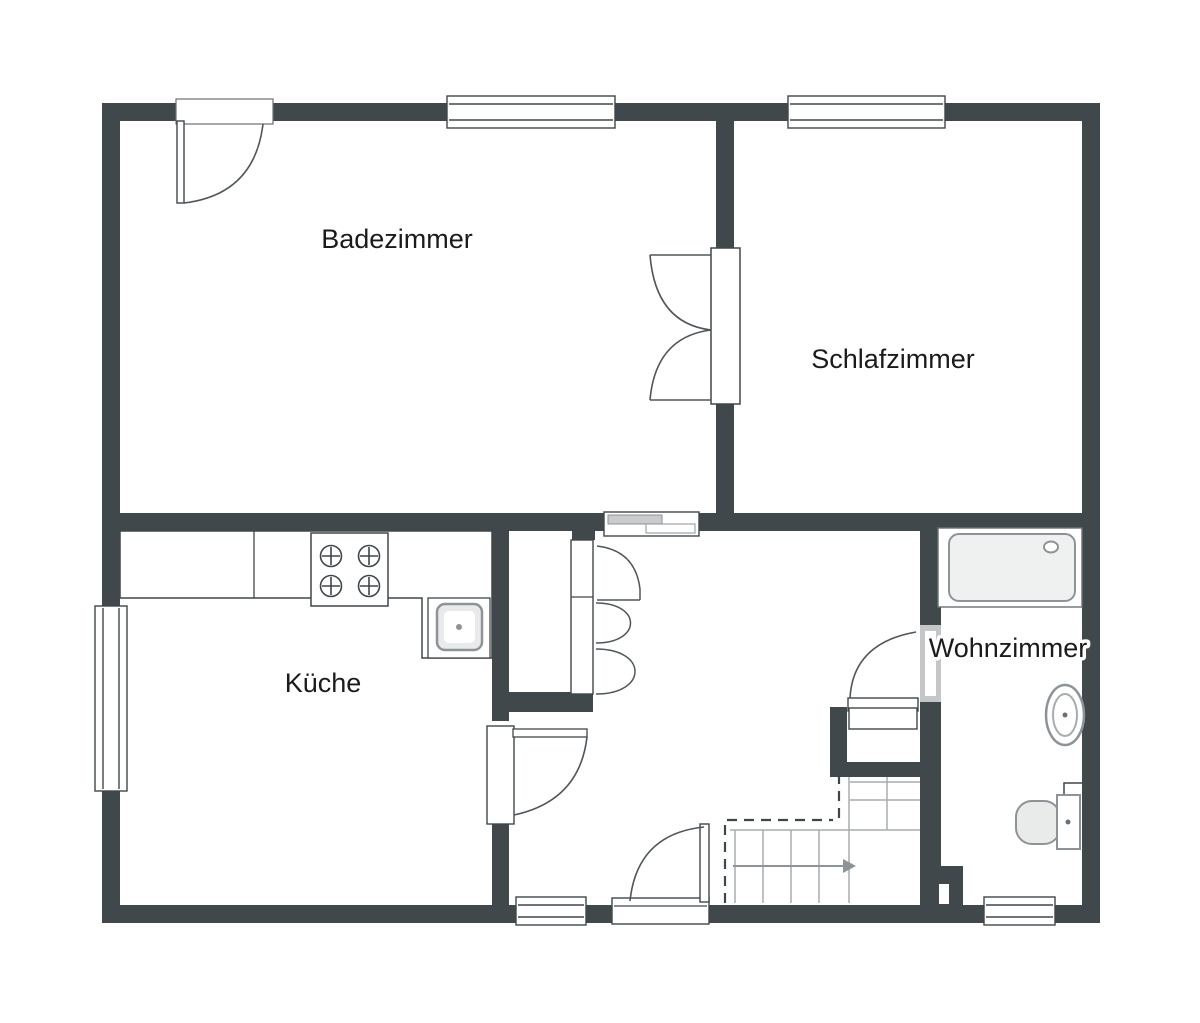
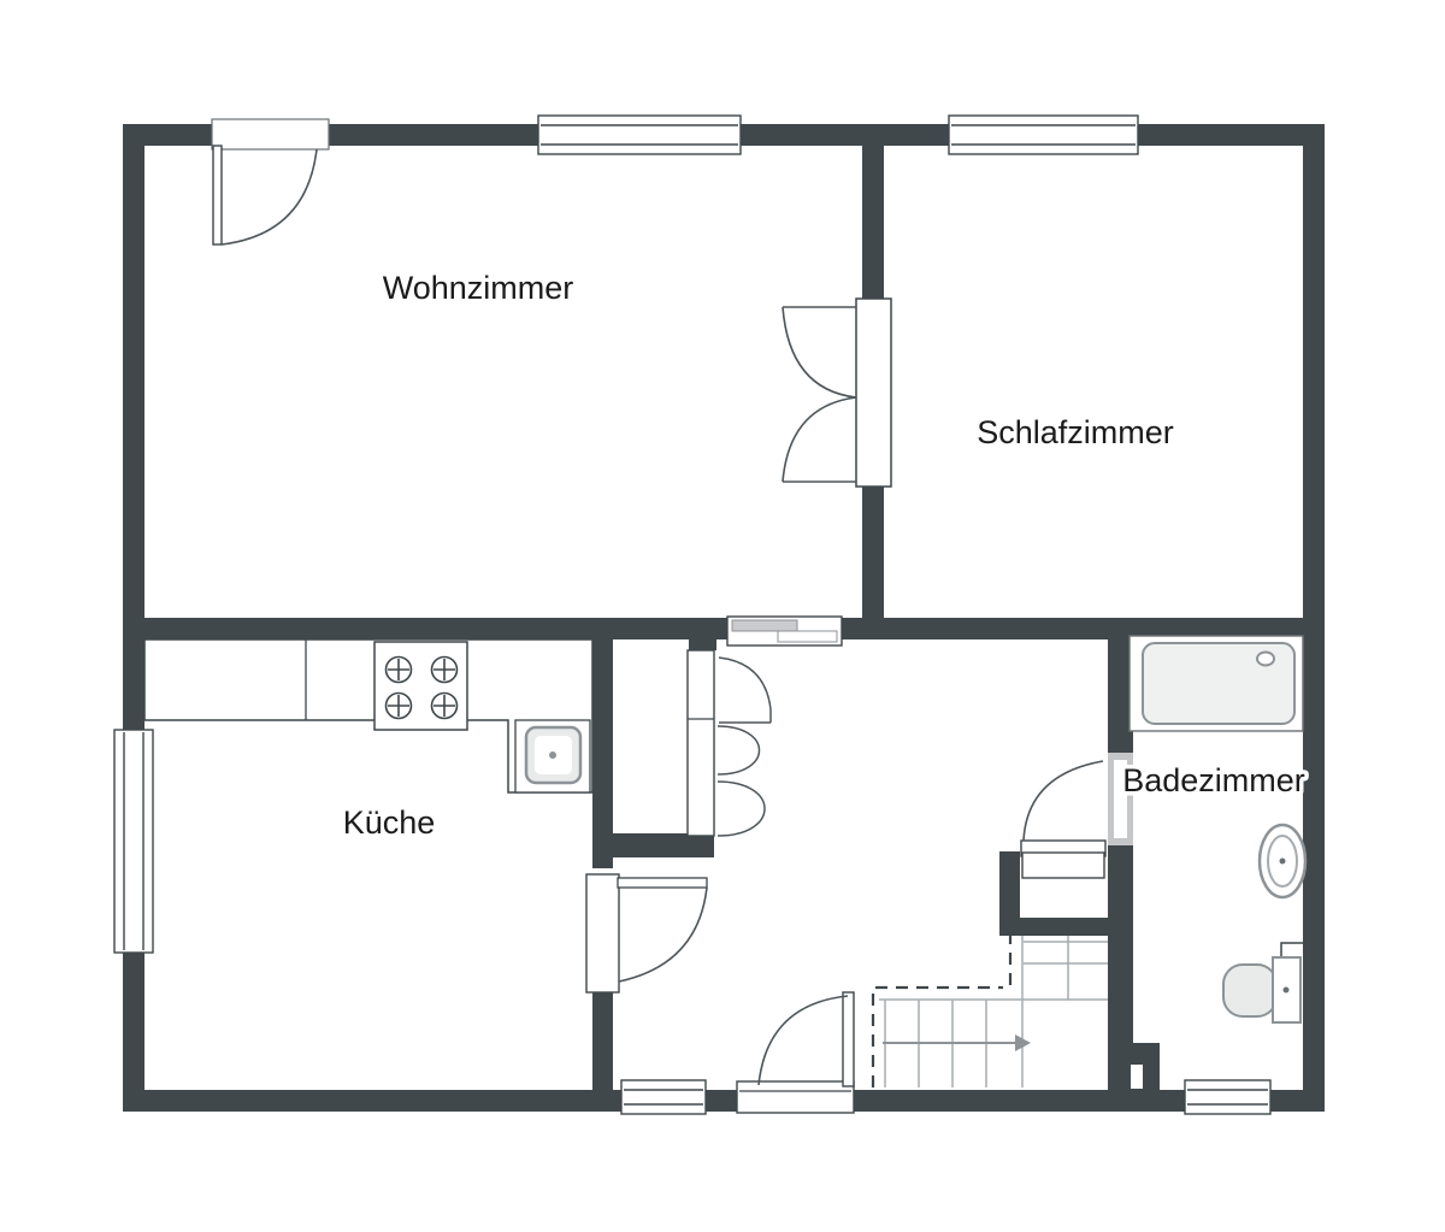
- Badezimmer
+ Wohnzimmer
  Schlafzimmer
  Küche
- Wohnzimmer
+ Badezimmer
